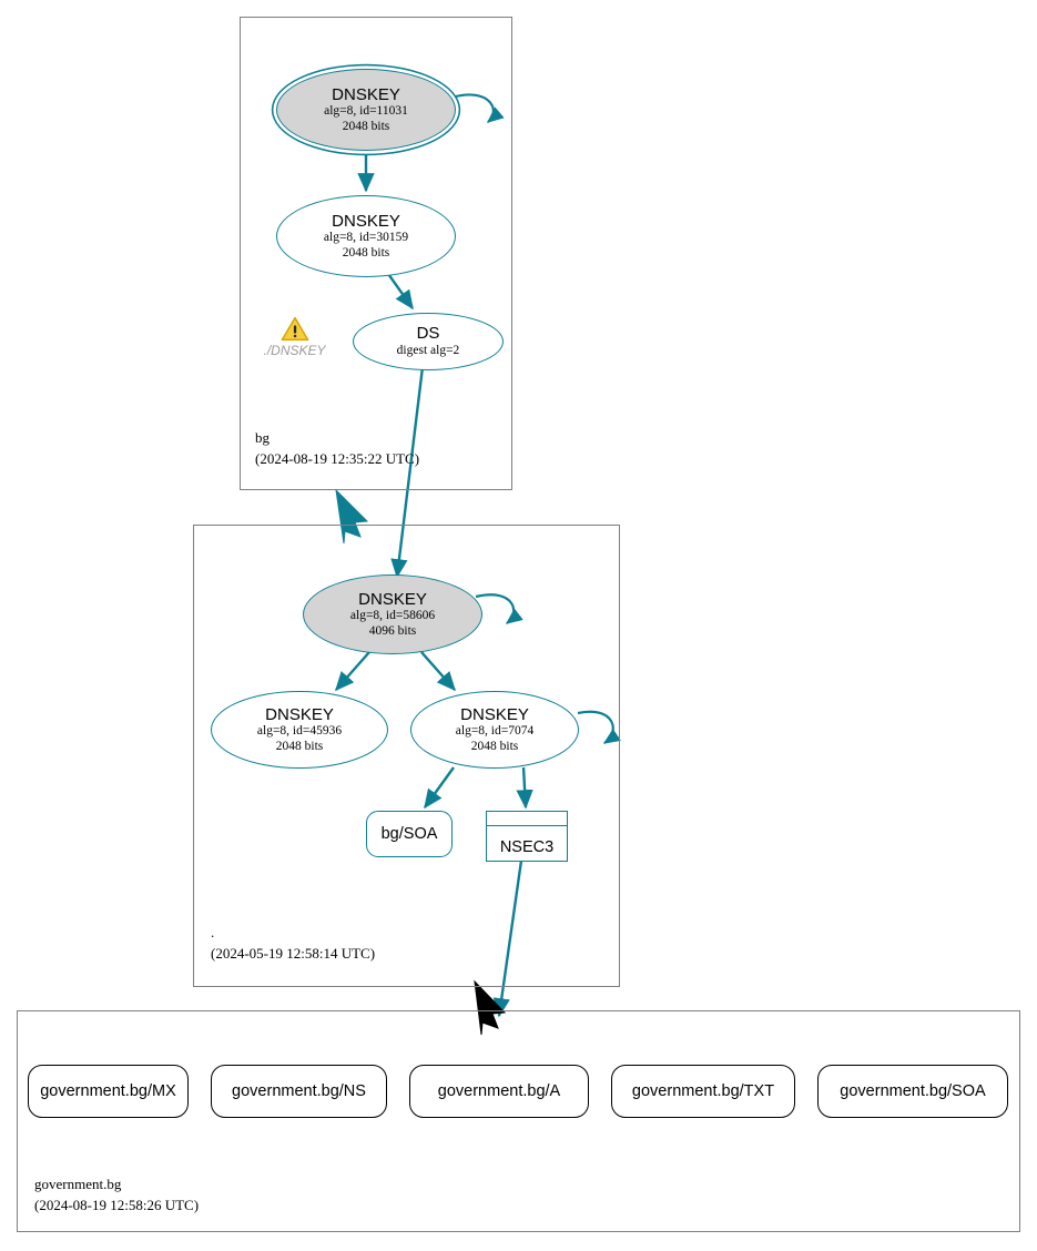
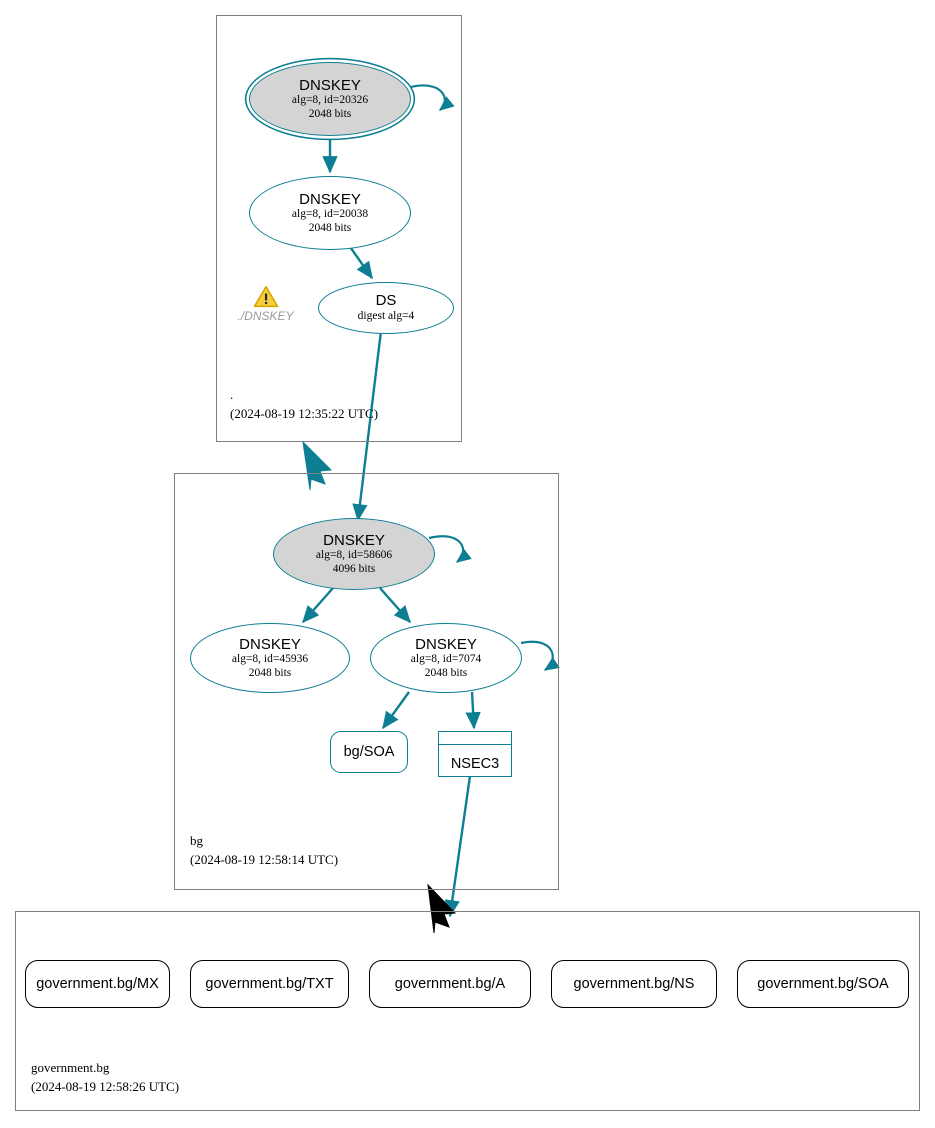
- bg
+ .
  (2024-08-19 12:35:22 UTC)
- .
+ bg
- (2024-05-19 12:58:14 UTC)
+ (2024-08-19 12:58:14 UTC)
  government.bg
  (2024-08-19 12:58:26 UTC)
  DNSKEY
- alg=8, id=11031
+ alg=8, id=20326
  2048 bits
  DNSKEY
- alg=8, id=30159
+ alg=8, id=20038
  2048 bits
  DS
- digest alg=2
+ digest alg=4
  ./DNSKEY
  DNSKEY
  alg=8, id=58606
  4096 bits
  DNSKEY
  alg=8, id=45936
  2048 bits
  DNSKEY
  alg=8, id=7074
  2048 bits
  bg/SOA
  NSEC3
  government.bg/MX
- government.bg/NS
+ government.bg/TXT
  government.bg/A
- government.bg/TXT
+ government.bg/NS
  government.bg/SOA
